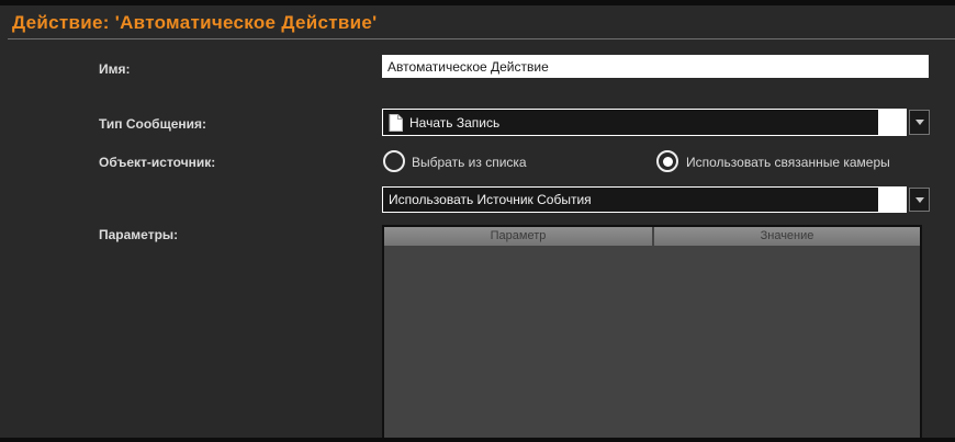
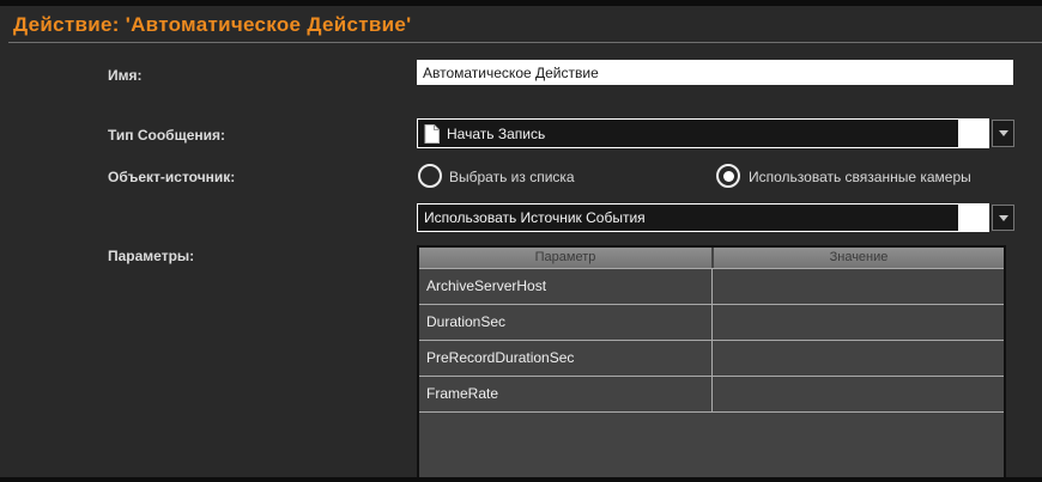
  Действие: 'Автоматическое Действие'
  Имя:
  Автоматическое Действие
  Тип Сообщения:
  Начать Запись
  Объект-источник:
  Выбрать из списка
  Использовать связанные камеры
  Использовать Источник События
  Параметры:
  Параметр
  Значение
+ ArchiveServerHost
+ DurationSec
+ PreRecordDurationSec
+ FrameRate
